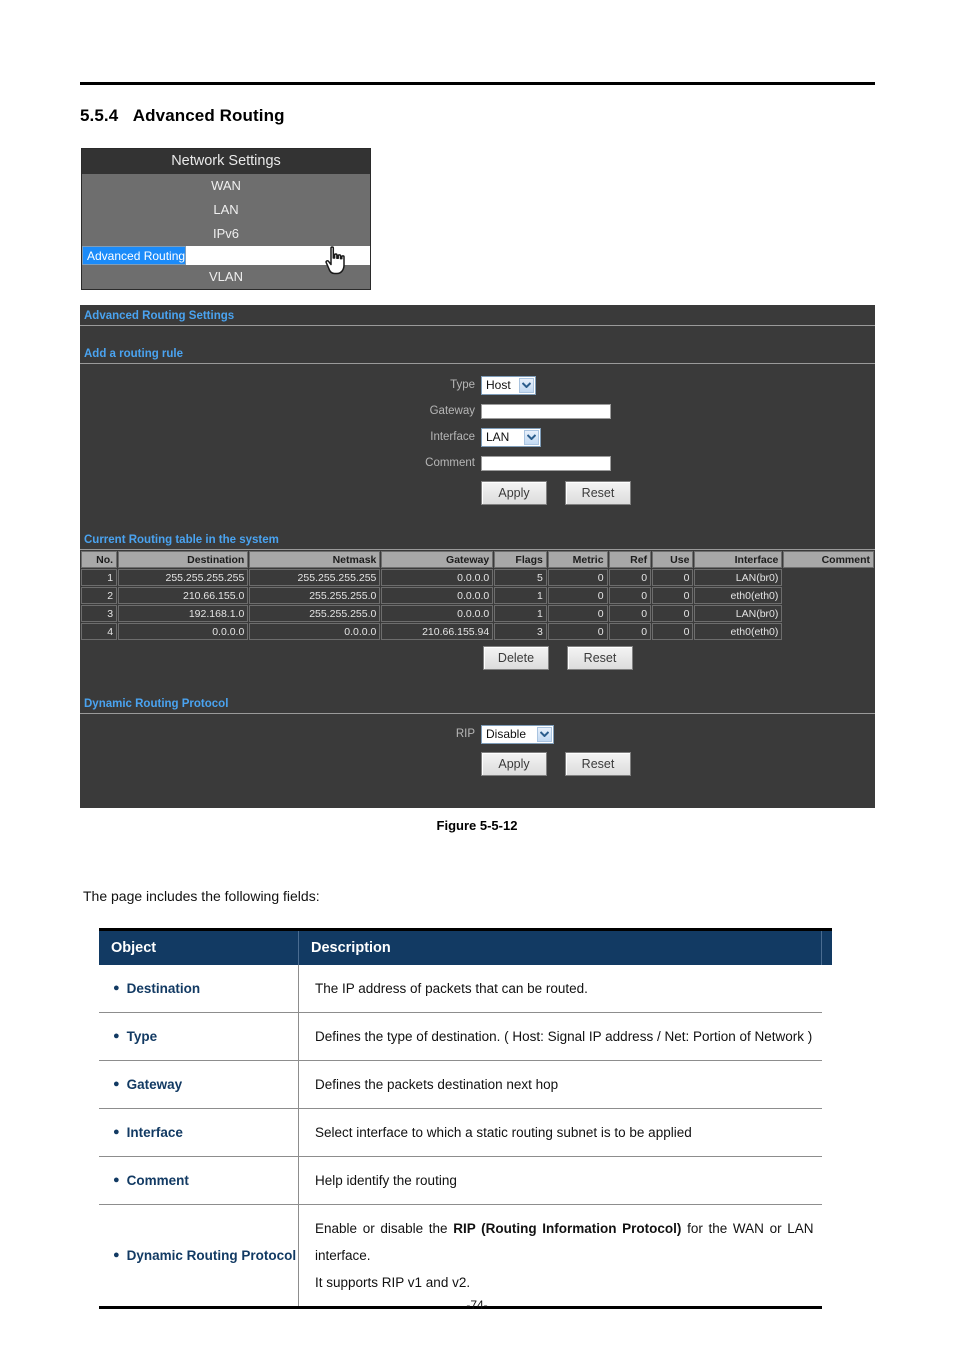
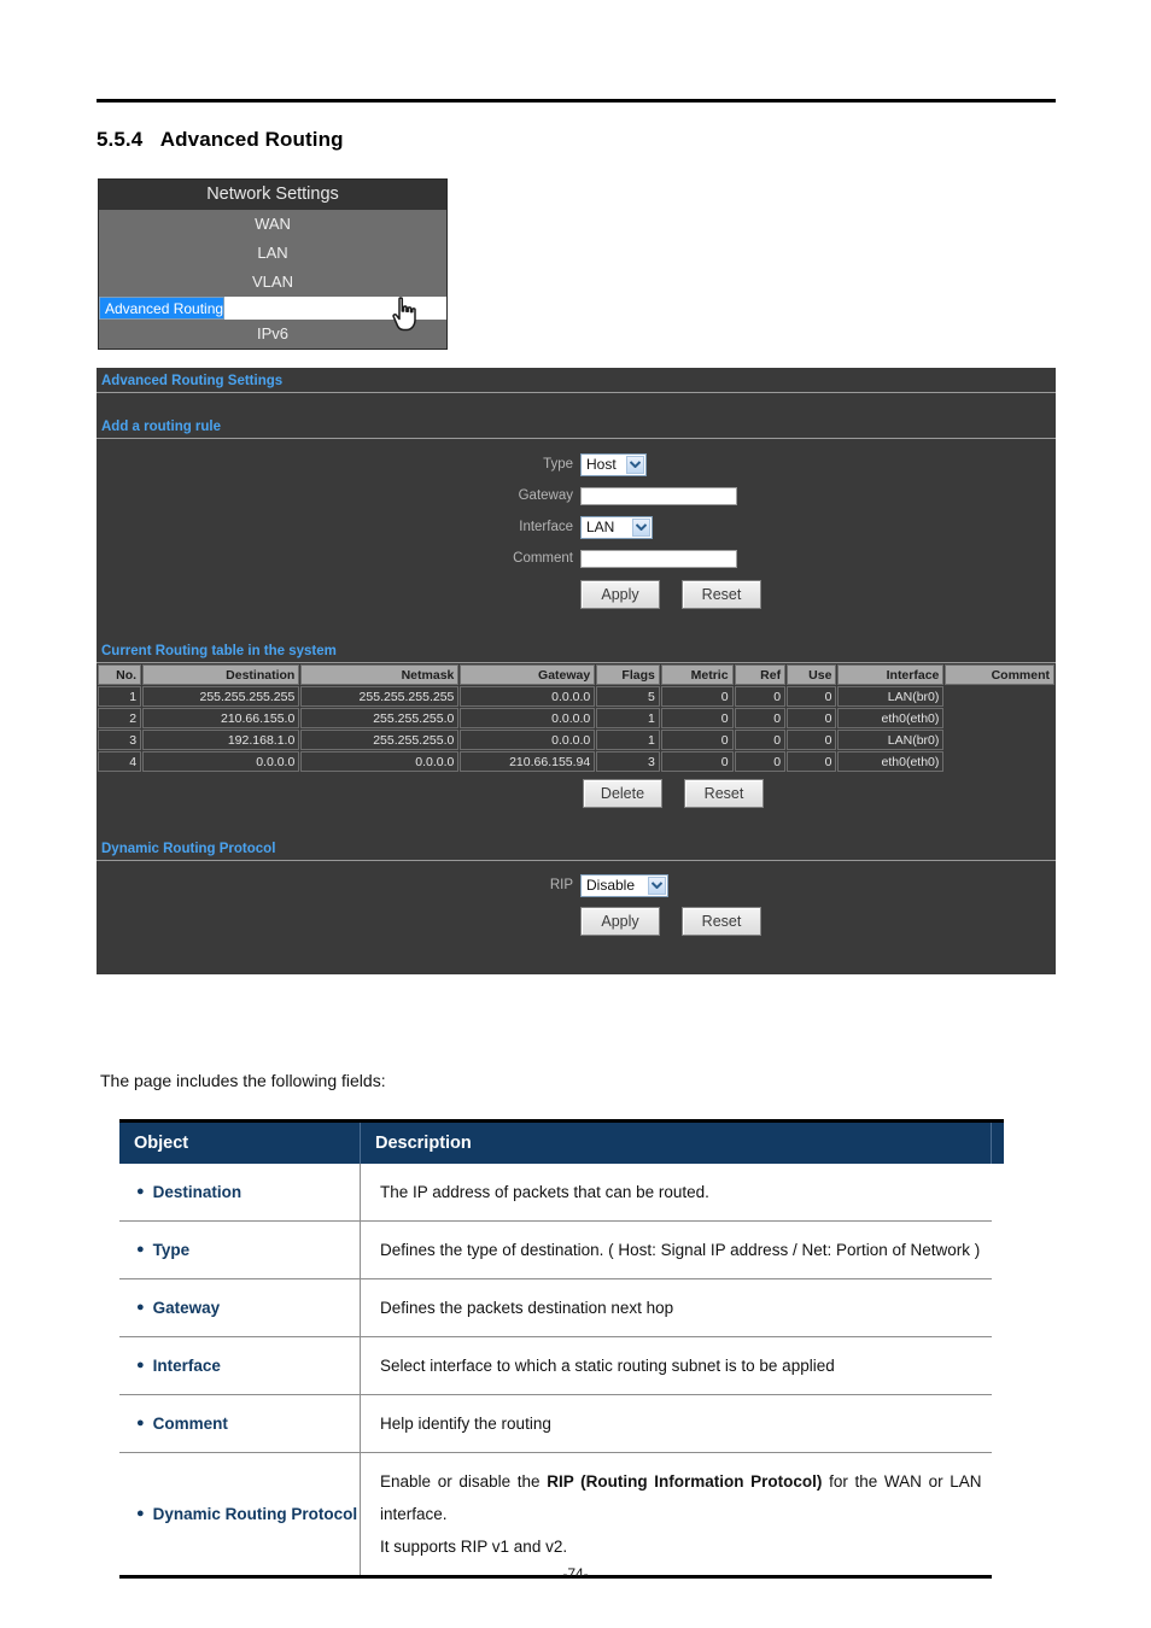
  5.5.4 Advanced Routing
  Network Settings
  WAN
  LAN
- IPv6
+ VLAN
  Advanced Routing
- VLAN
+ IPv6
  Advanced Routing Settings
  Add a routing rule
  Type
  Host
  Gateway
  Interface
  LAN
  Comment
  Apply
  Reset
  Current Routing table in the system
  No.	Destination	Netmask	Gateway	Flags	Metric	Ref	Use	Interface	Comment
  1	255.255.255.255	255.255.255.255	0.0.0.0	5	0	0	0	LAN(br0)
  2	210.66.155.0	255.255.255.0	0.0.0.0	1	0	0	0	eth0(eth0)
  3	192.168.1.0	255.255.255.0	0.0.0.0	1	0	0	0	LAN(br0)
  4	0.0.0.0	0.0.0.0	210.66.155.94	3	0	0	0	eth0(eth0)
  Delete
  Reset
  Dynamic Routing Protocol
  RIP
  Disable
  Apply
  Reset
- Figure 5-5-12
  The page includes the following fields:
  Object	Description
  ● Destination	The IP address of packets that can be routed.
  ● Type	Defines the type of destination. ( Host: Signal IP address / Net: Portion of Network )
  ● Gateway	Defines the packets destination next hop
  ● Interface	Select interface to which a static routing subnet is to be applied
  ● Comment	Help identify the routing
  ● Dynamic Routing Protocol	Enable or disable the RIP (Routing Information Protocol) for the WAN or LAN interface. It supports RIP v1 and v2.
  -74-
